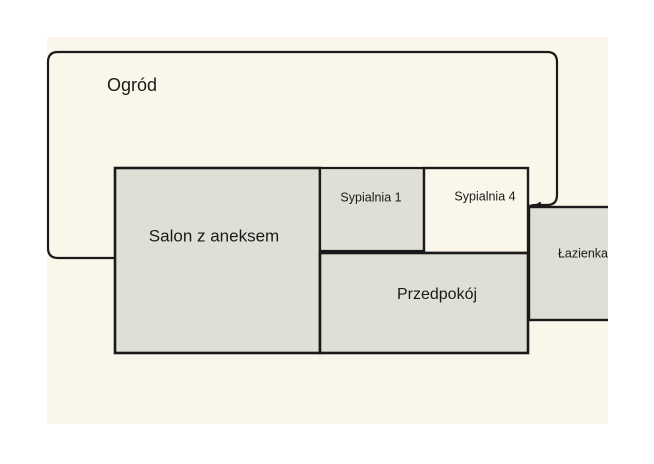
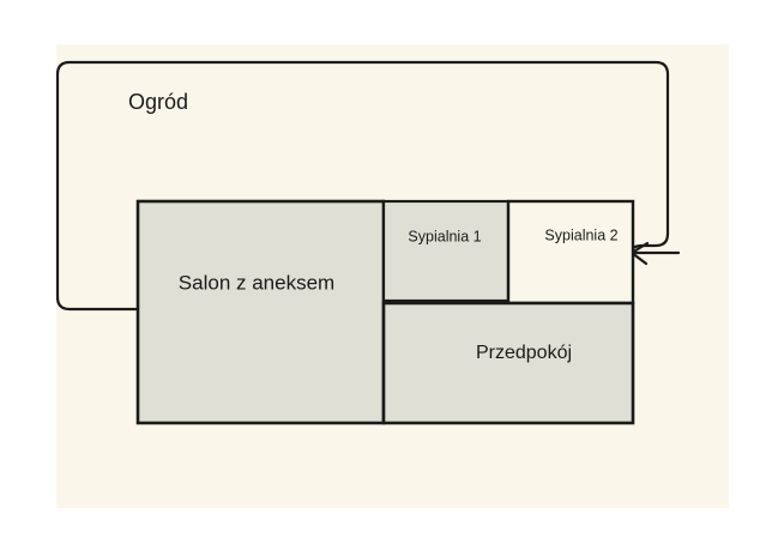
- Łazienka
  Salon z aneksem
  Sypialnia 1
- Sypialnia 4
+ Sypialnia 2
  Przedpokój
  Ogród
